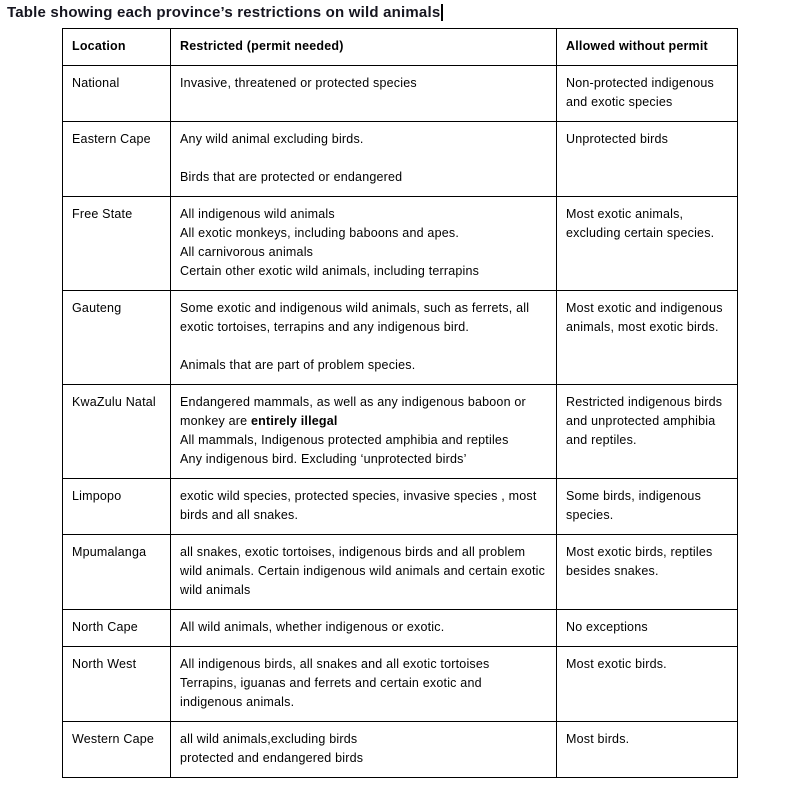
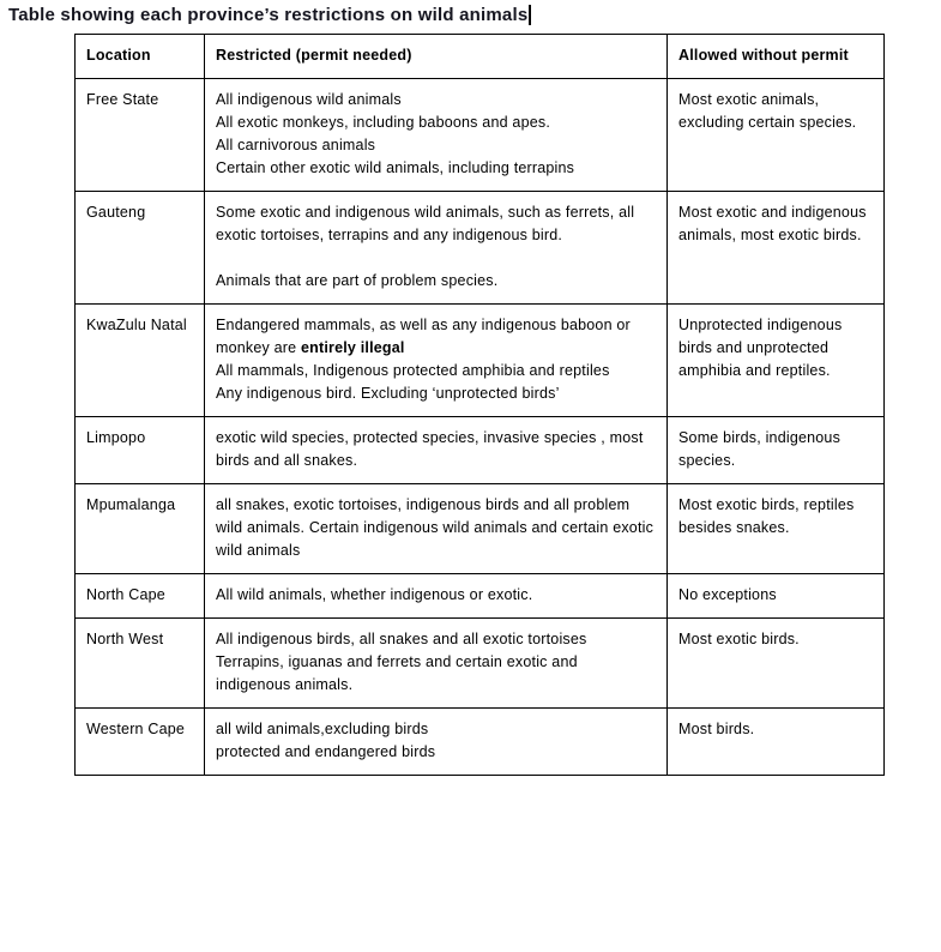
  Table showing each province’s restrictions on wild animals
  Location	Restricted (permit needed)	Allowed without permit
- National	Invasive, threatened or protected species	Non-protected indigenous and exotic species
- Eastern Cape	Any wild animal excluding birds. Birds that are protected or endangered	Unprotected birds
  Free State	All indigenous wild animalsAll exotic monkeys, including baboons and apes.All carnivorous animalsCertain other exotic wild animals, including terrapins	Most exotic animals, excluding certain species.
  Gauteng	Some exotic and indigenous wild animals, such as ferrets, all exotic tortoises, terrapins and any indigenous bird. Animals that are part of problem species.	Most exotic and indigenous animals, most exotic birds.
- KwaZulu Natal	Endangered mammals, as well as any indigenous baboon or monkey are entirely illegalAll mammals, Indigenous protected amphibia and reptilesAny indigenous bird. Excluding ‘unprotected birds’	Restricted indigenous birds and unprotected amphibia and reptiles.
+ KwaZulu Natal	Endangered mammals, as well as any indigenous baboon or monkey are entirely illegalAll mammals, Indigenous protected amphibia and reptilesAny indigenous bird. Excluding ‘unprotected birds’	Unprotected indigenous birds and unprotected amphibia and reptiles.
  Limpopo	exotic wild species, protected species, invasive species , most birds and all snakes.	Some birds, indigenous species.
  Mpumalanga	all snakes, exotic tortoises, indigenous birds and all problem wild animals. Certain indigenous wild animals and certain exotic wild animals	Most exotic birds, reptiles besides snakes.
  North Cape	All wild animals, whether indigenous or exotic.	No exceptions
  North West	All indigenous birds, all snakes and all exotic tortoisesTerrapins, iguanas and ferrets and certain exotic and indigenous animals.	Most exotic birds.
  Western Cape	all wild animals,excluding birdsprotected and endangered birds	Most birds.
